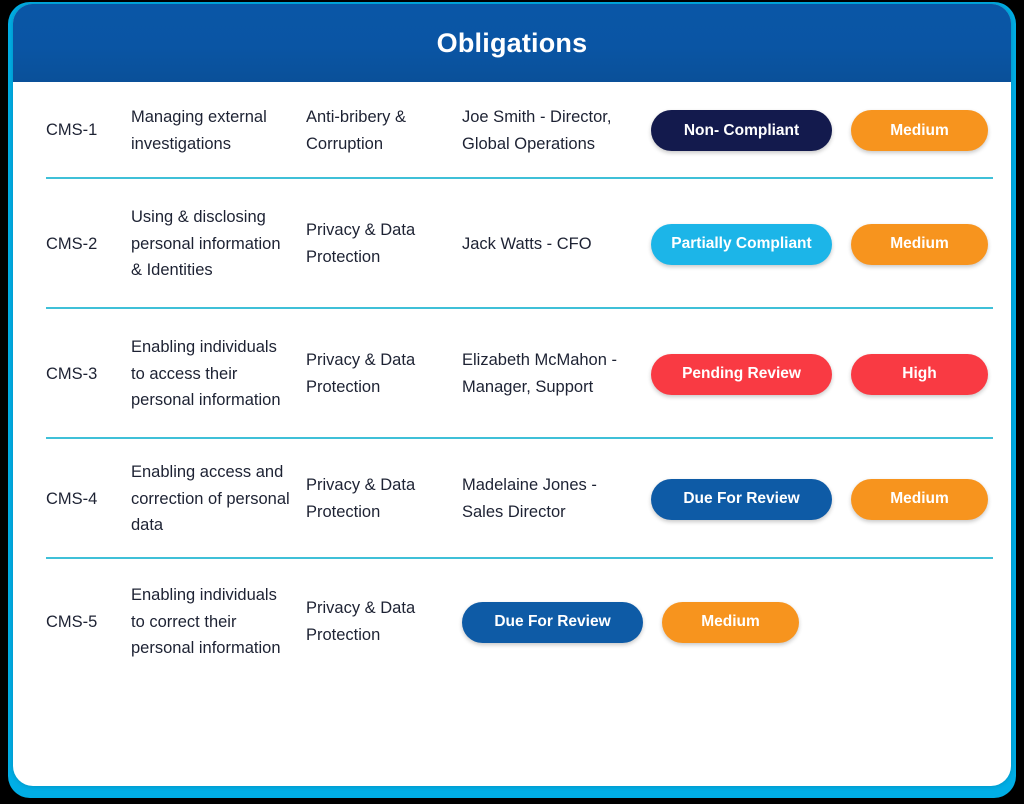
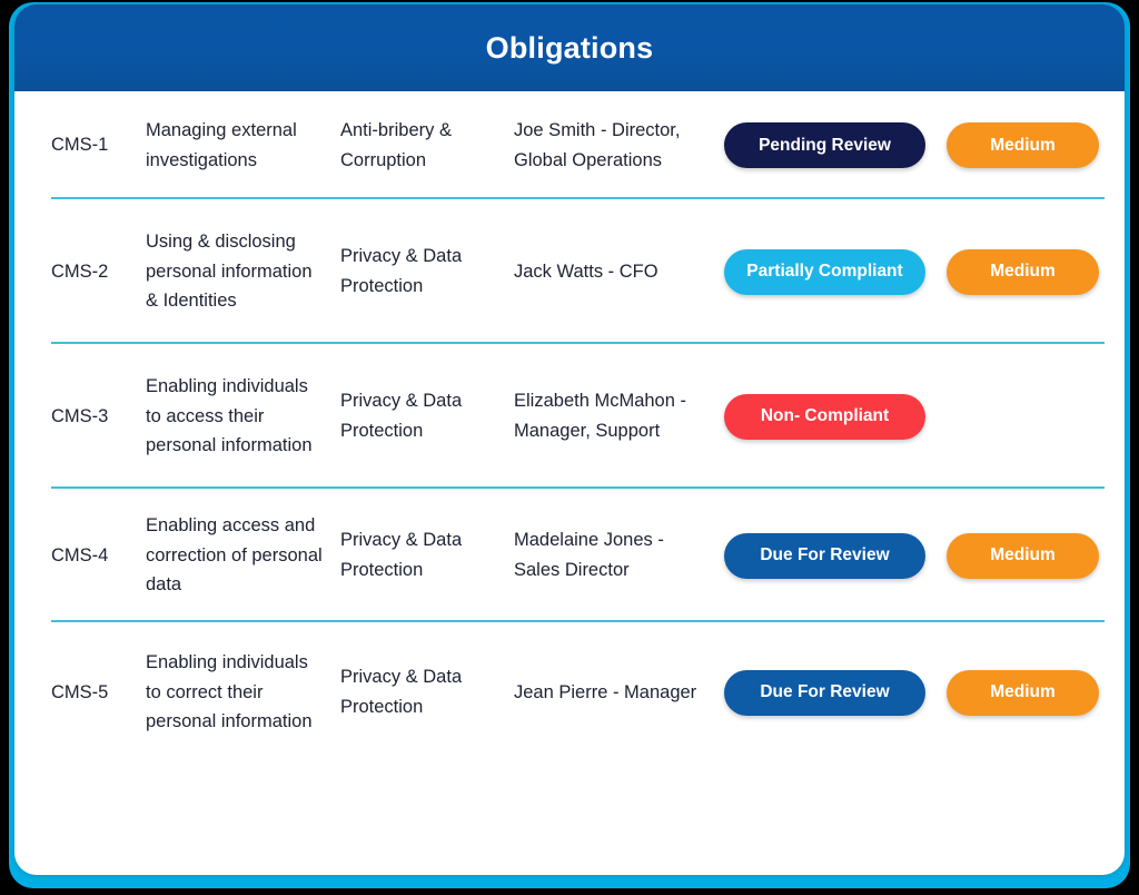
  Obligations
  CMS-1
  Managing external investigations
  Anti-bribery & Corruption
  Joe Smith - Director, Global Operations
- Non- Compliant
+ Pending Review
  Medium
  CMS-2
  Using & disclosing personal information & Identities
  Privacy & Data Protection
  Jack Watts - CFO
  Partially Compliant
  Medium
  CMS-3
  Enabling individuals to access their personal information
  Privacy & Data Protection
  Elizabeth McMahon - Manager, Support
- Pending Review
+ Non- Compliant
- High
  CMS-4
  Enabling access and correction of personal data
  Privacy & Data Protection
  Madelaine Jones - Sales Director
  Due For Review
  Medium
  CMS-5
  Enabling individuals to correct their personal information
  Privacy & Data Protection
+ Jean Pierre - Manager
  Due For Review
  Medium
